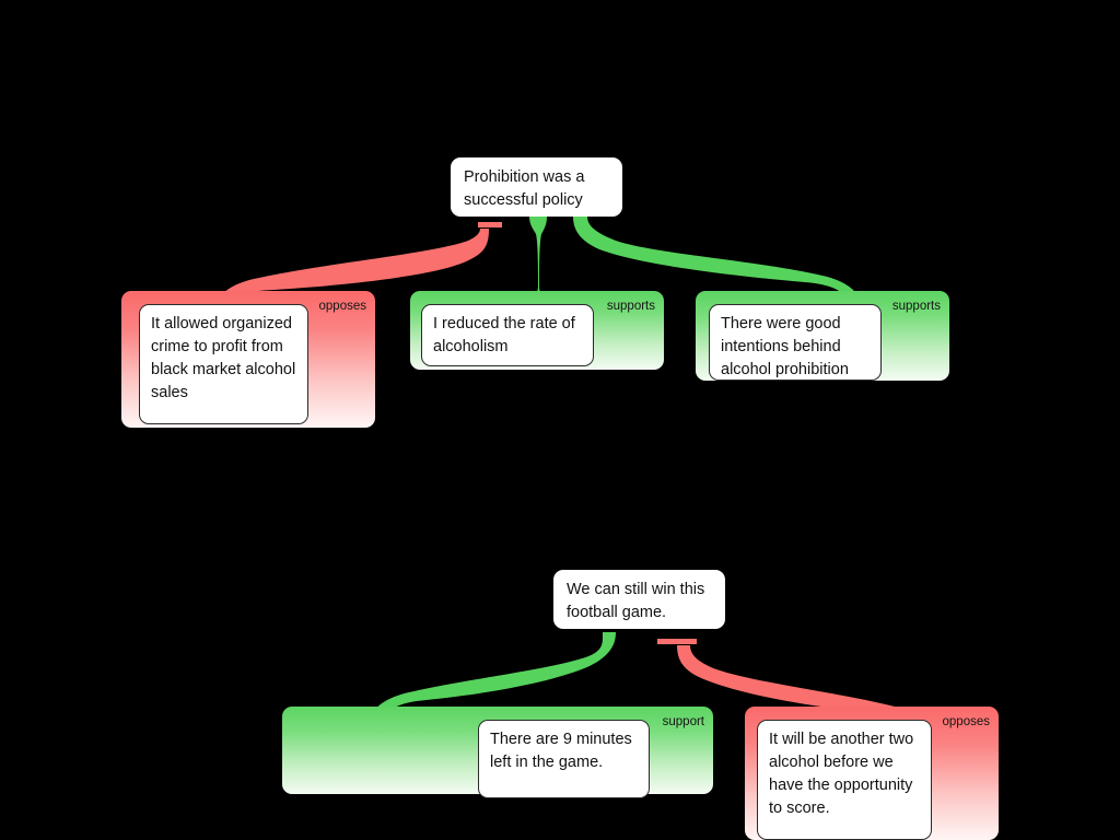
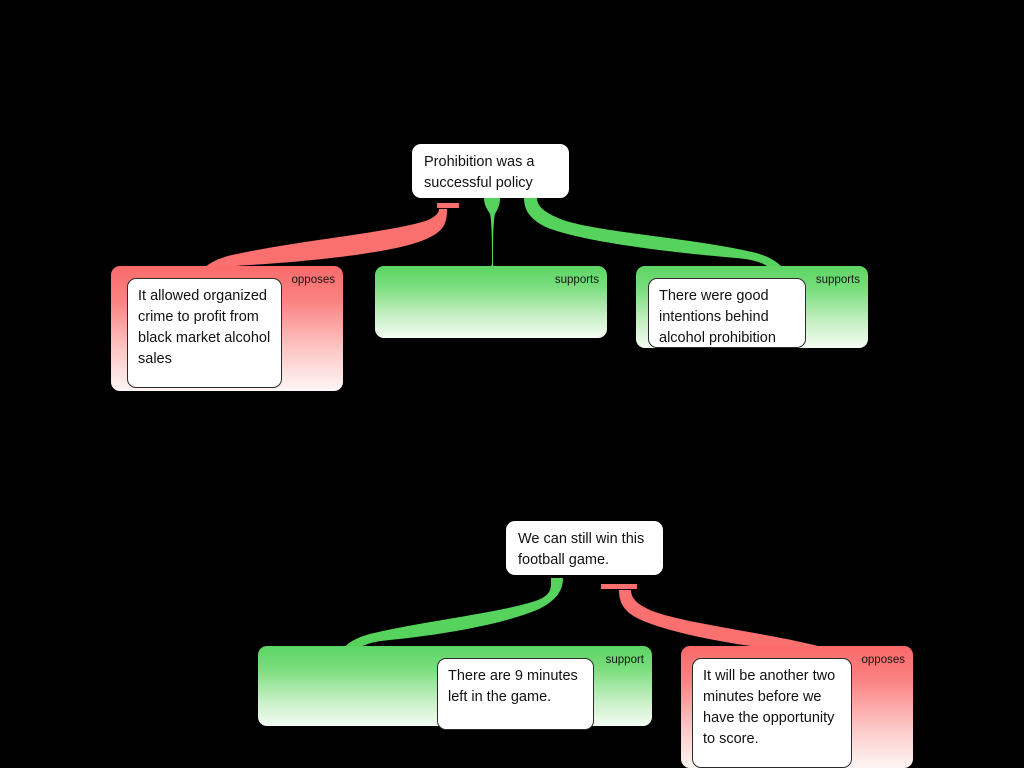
  Prohibition was a successful policy
  opposes
  It allowed organized crime to profit from black market alcohol sales
  supports
- I reduced the rate of alcoholism
  supports
  There were good intentions behind alcohol prohibition
  We can still win this football game.
  support
  There are 9 minutes left in the game.
  opposes
- It will be another two alcohol before we have the opportunity to score.
+ It will be another two minutes before we have the opportunity to score.
